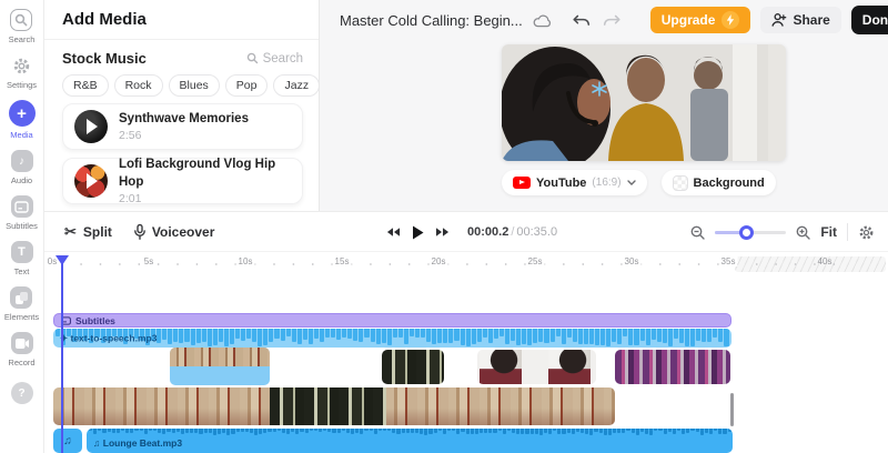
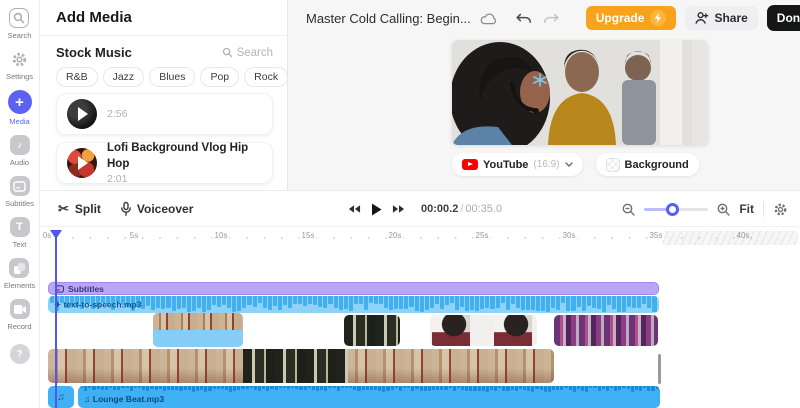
  Search
  Settings
  +
  Media
  ♪
  Audio
  Subtitles
  T
  Text
  Elements
  Record
  ?
  Add Media
  Stock Music
  Search
  R&B
- Rock
+ Jazz
  Blues
  Pop
- Jazz
+ Rock
- Synthwave Memories
  2:56
  Lofi Background Vlog Hip Hop
  2:01
  Master Cold Calling: Begin...
  Upgrade
  Share
  Don
  YouTube
  (16:9)
  Background
  ✂
  Split
  Voiceover
  00:00.2
  /
  00:35.0
  Fit
  0s
  5s
  10s
  15s
  20s
  25s
  30s
  35s
  40s
  Subtitles
  ✦ text-to-speech.mp3
  ♫
  ♫ Lounge Beat.mp3
